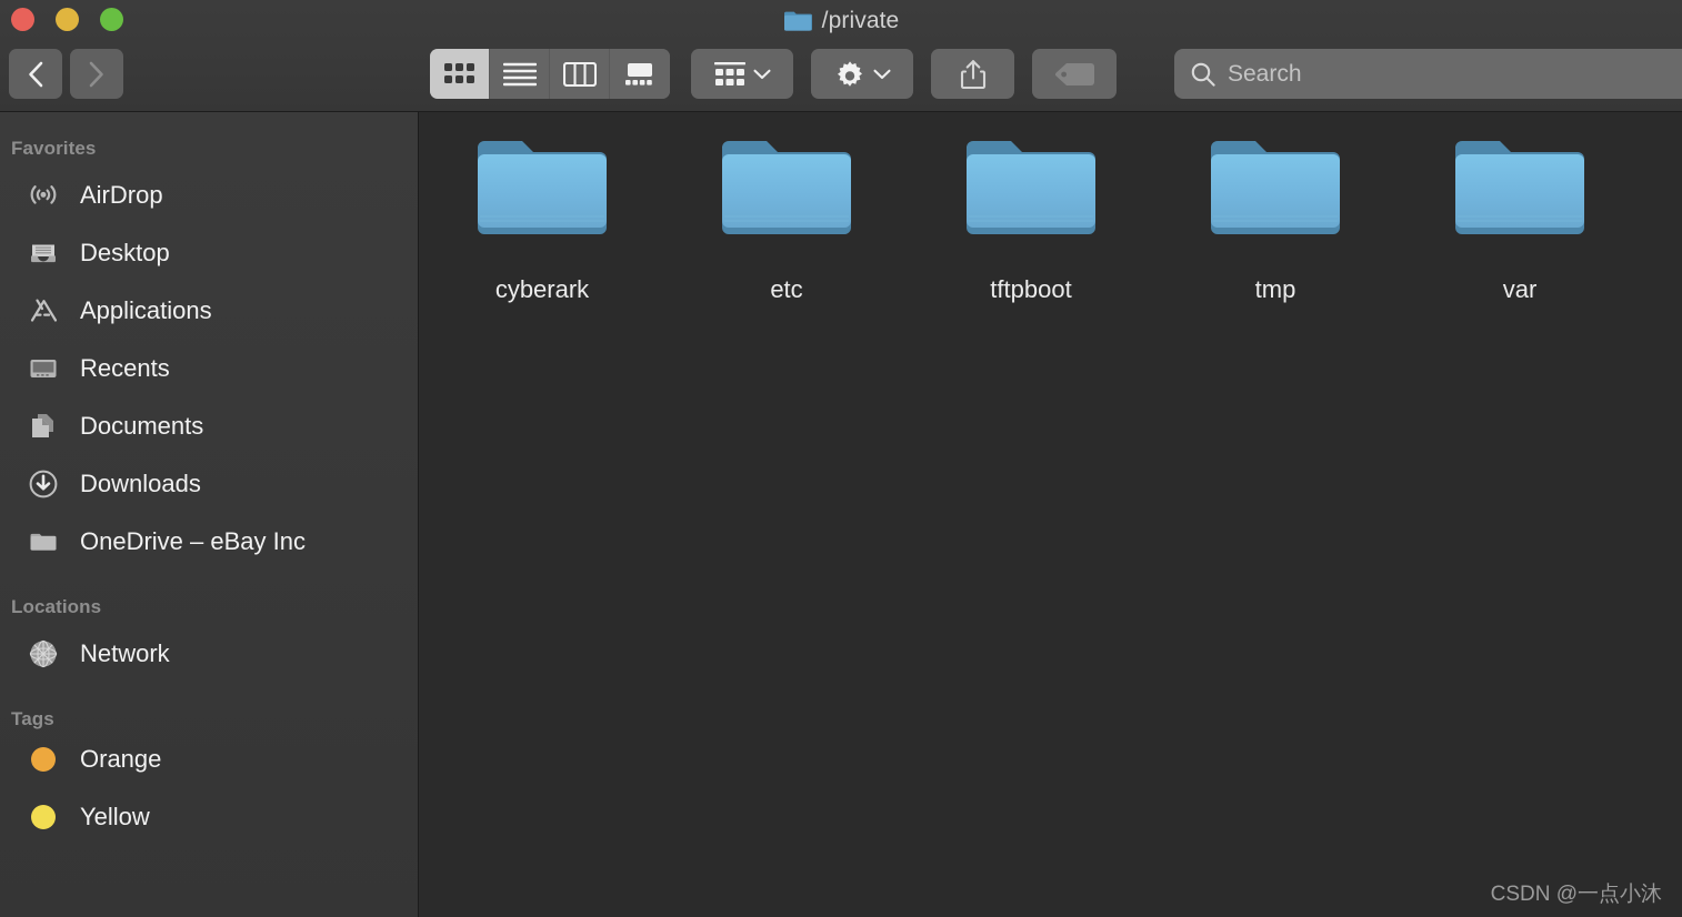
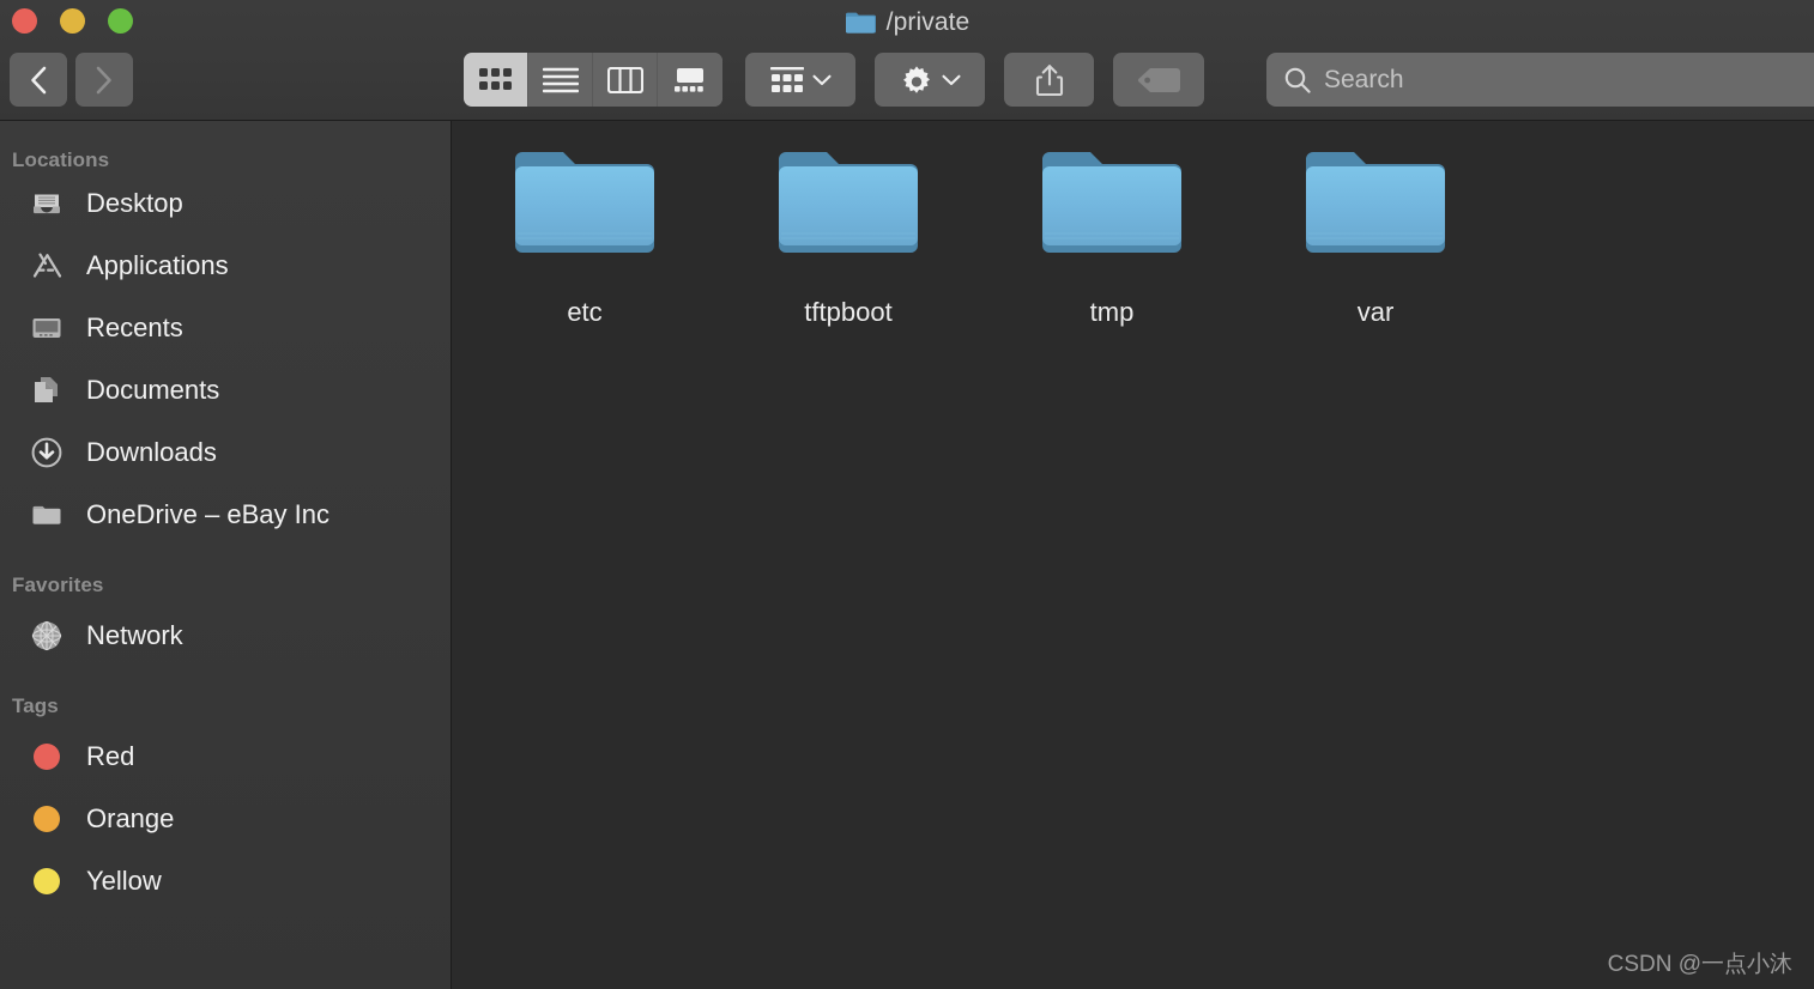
  /private
  Search
- Favorites
+ Locations
- AirDrop
  Desktop
  Applications
  Recents
  Documents
  Downloads
  OneDrive – eBay Inc
- Locations
+ Favorites
  Network
  Tags
+ Red
  Orange
  Yellow
- cyberark
  etc
  tftpboot
  tmp
  var
  CSDN @一点小沐
